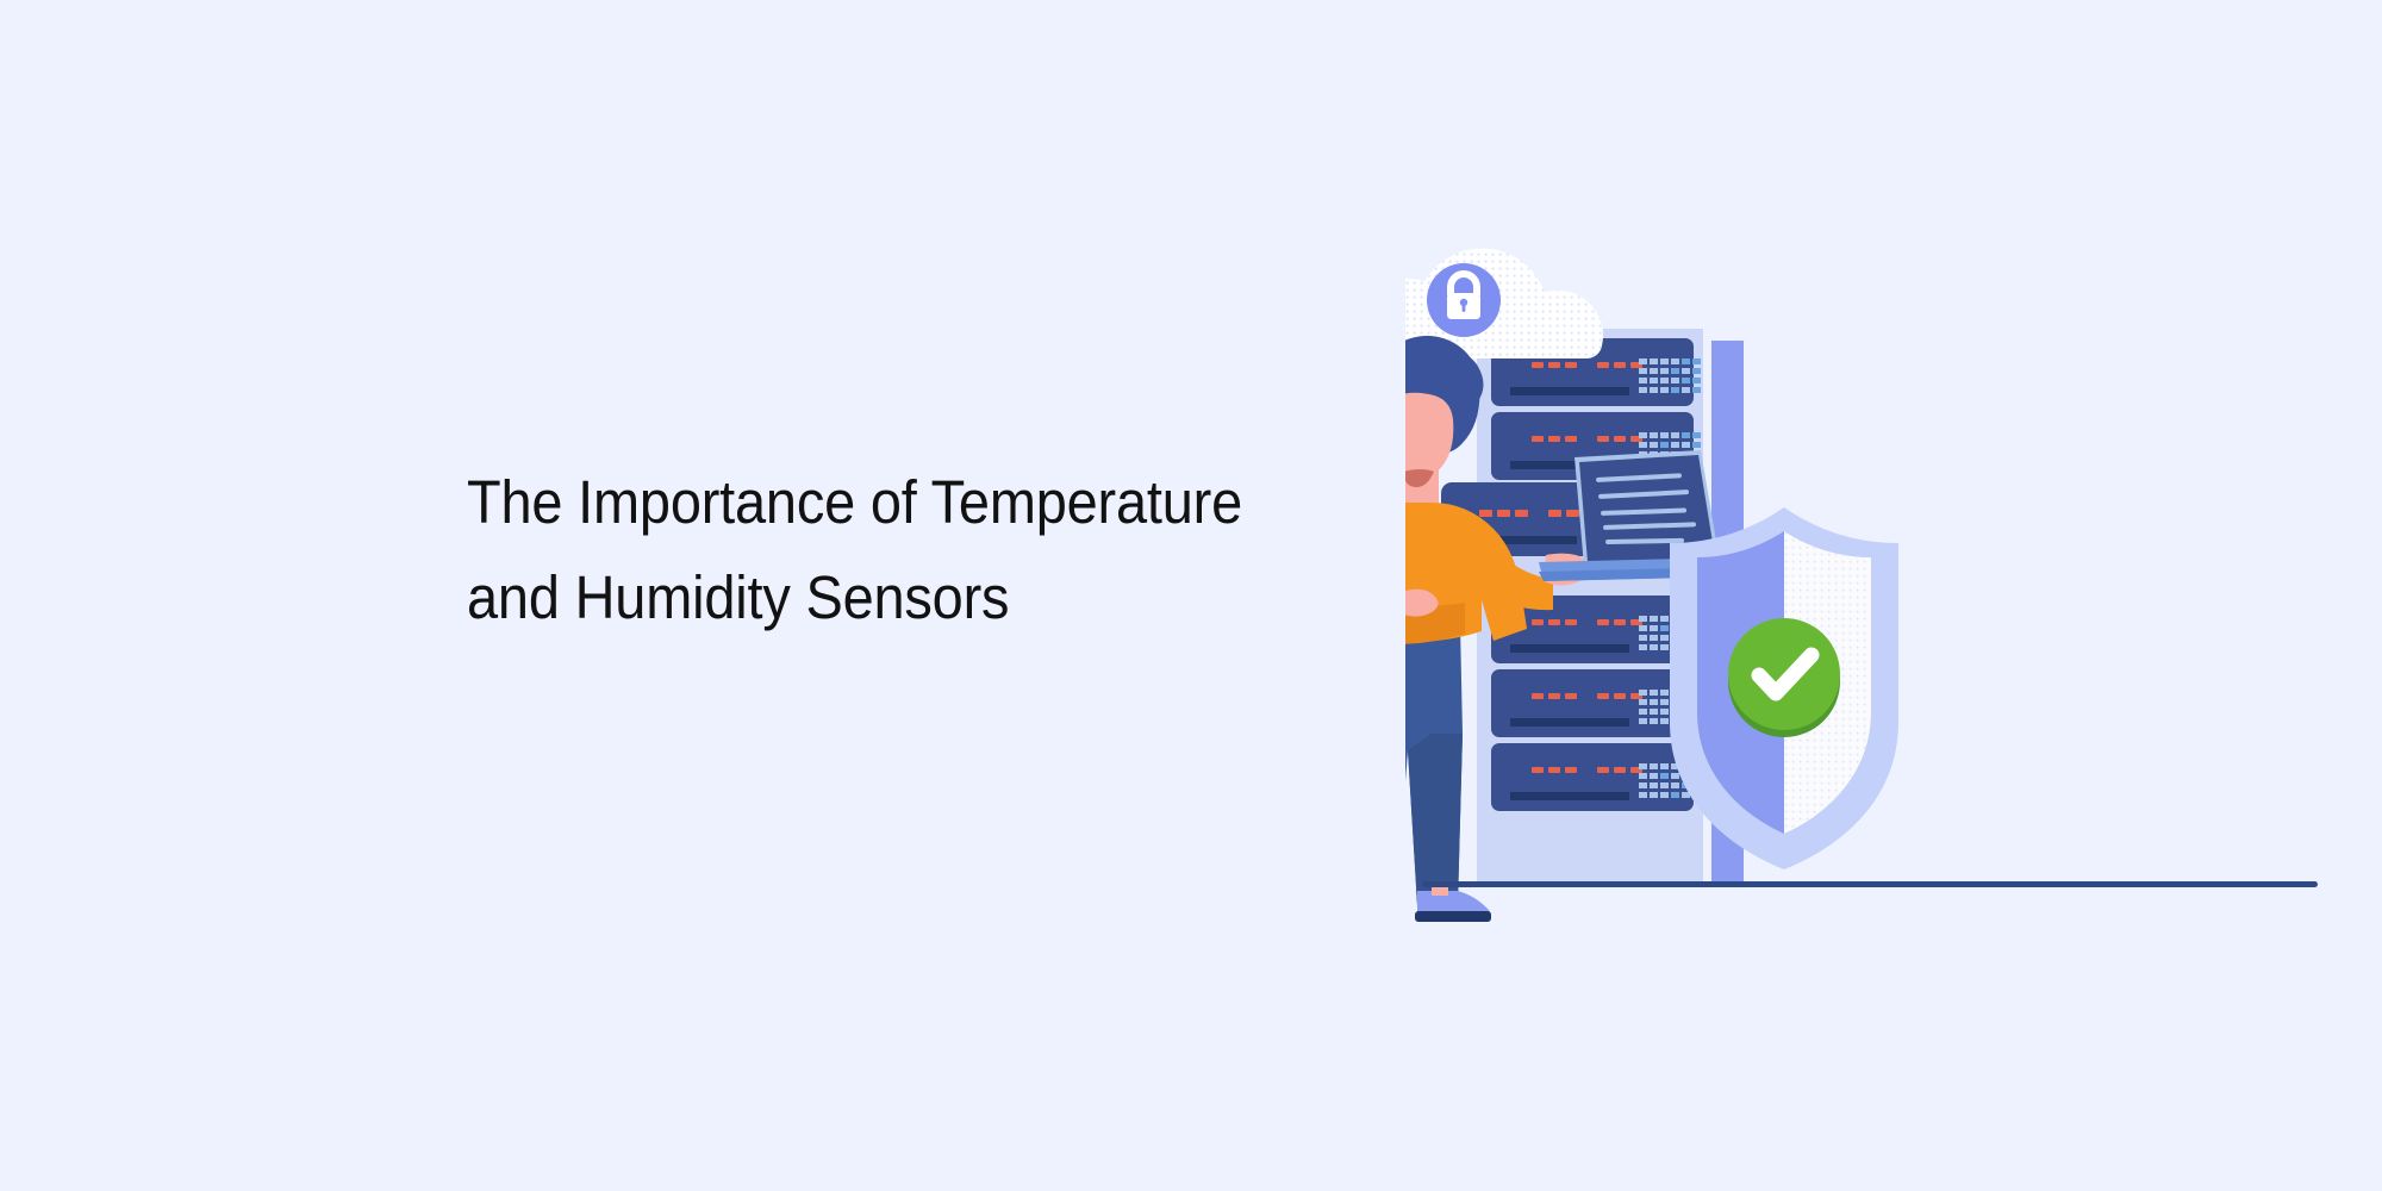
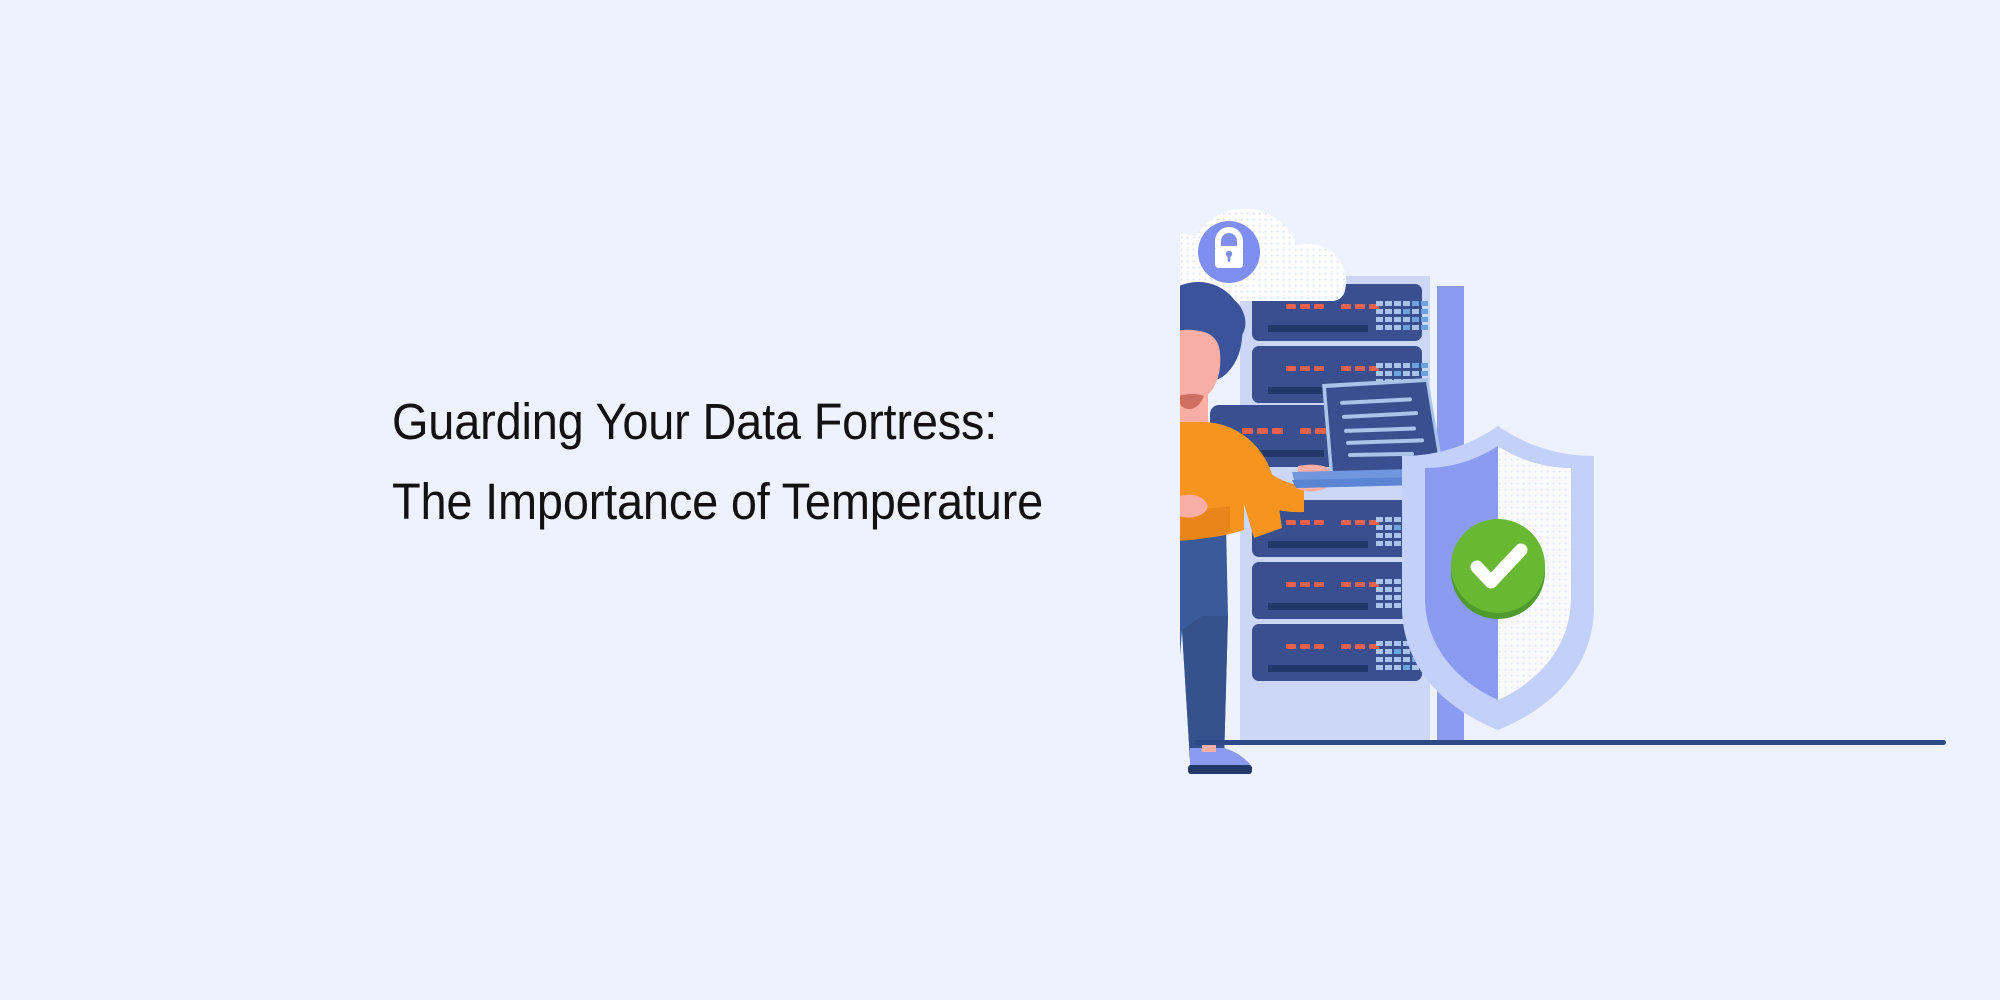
+ Guarding Your Data Fortress:
  The Importance of Temperature
- and Humidity Sensors
